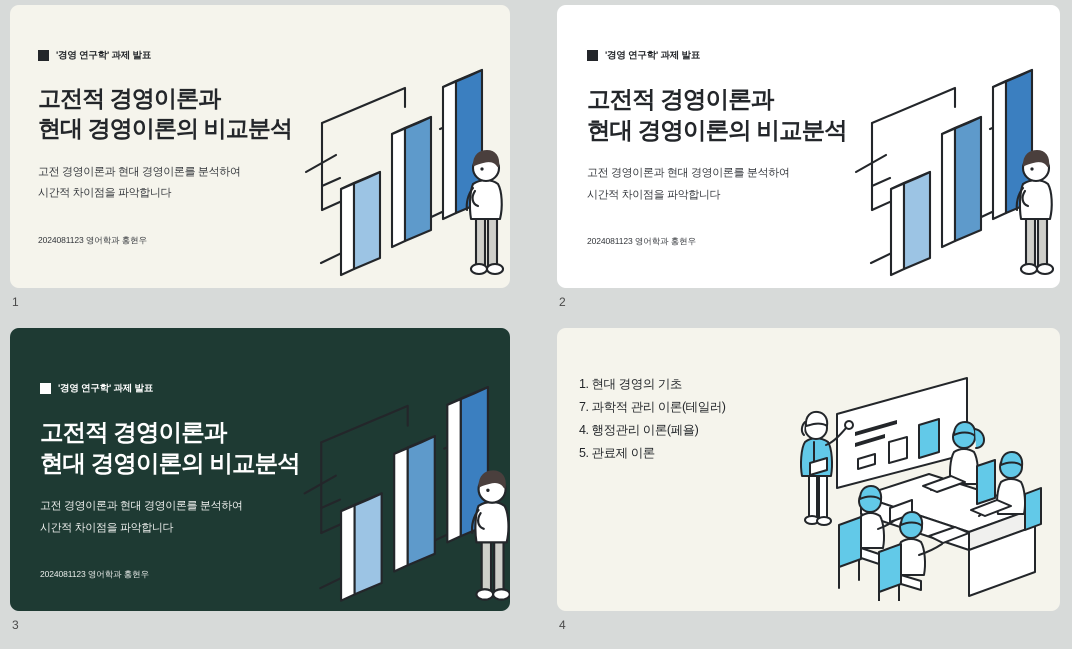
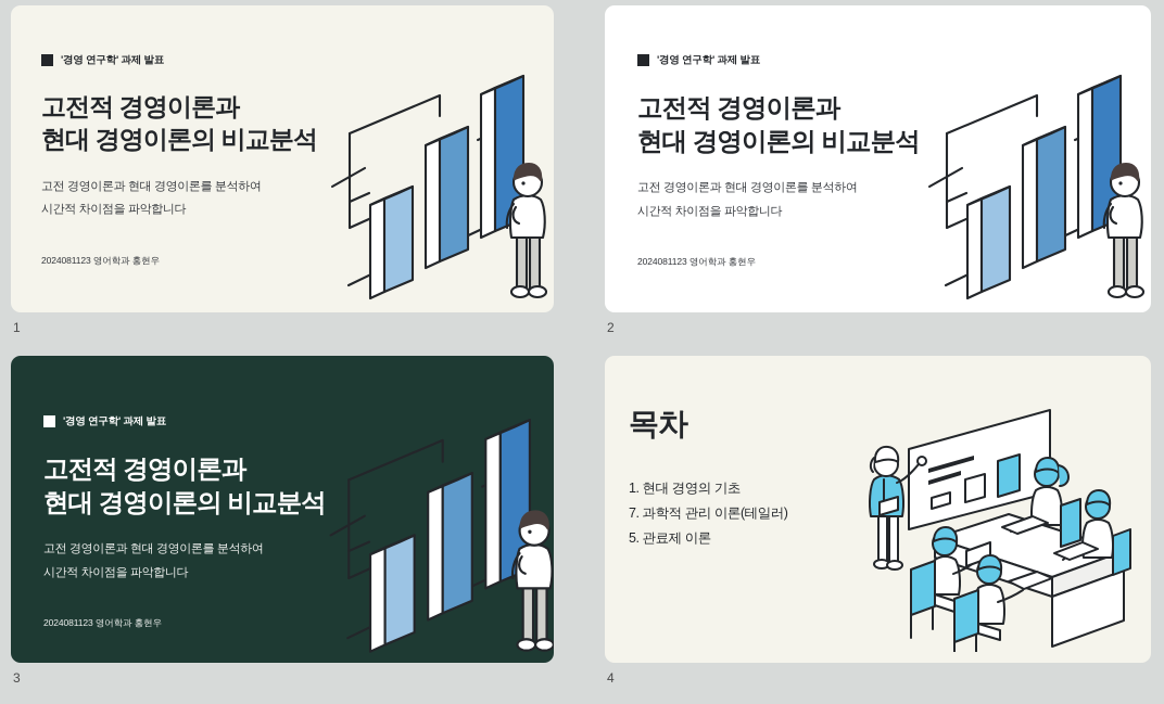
  '경영 연구학' 과제 발표
  고전적 경영이론과
  현대 경영이론의 비교분석
  고전 경영이론과 현대 경영이론를 분석하여
  시간적 차이점을 파악합니다
  2024081123 영어학과 홍현우
  1
  '경영 연구학' 과제 발표
  고전적 경영이론과
  현대 경영이론의 비교분석
  고전 경영이론과 현대 경영이론를 분석하여
  시간적 차이점을 파악합니다
  2024081123 영어학과 홍현우
  2
  '경영 연구학' 과제 발표
  고전적 경영이론과
  현대 경영이론의 비교분석
  고전 경영이론과 현대 경영이론를 분석하여
  시간적 차이점을 파악합니다
  2024081123 영어학과 홍현우
  3
+ 목차
  1. 현대 경영의 기초
  7. 과학적 관리 이론(테일러)
- 4. 행정관리 이론(페욜)
  5. 관료제 이론
  4
